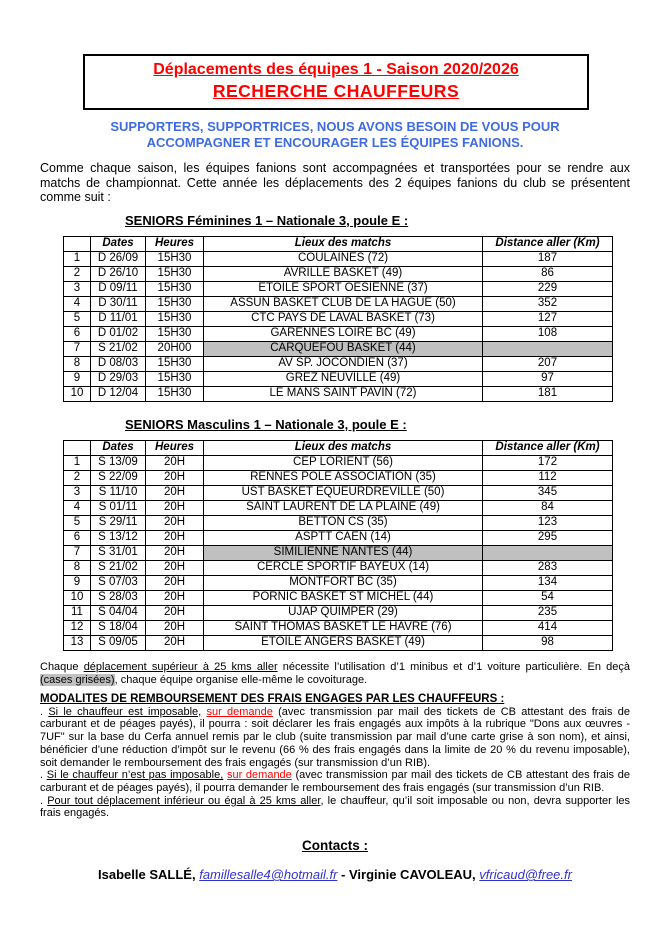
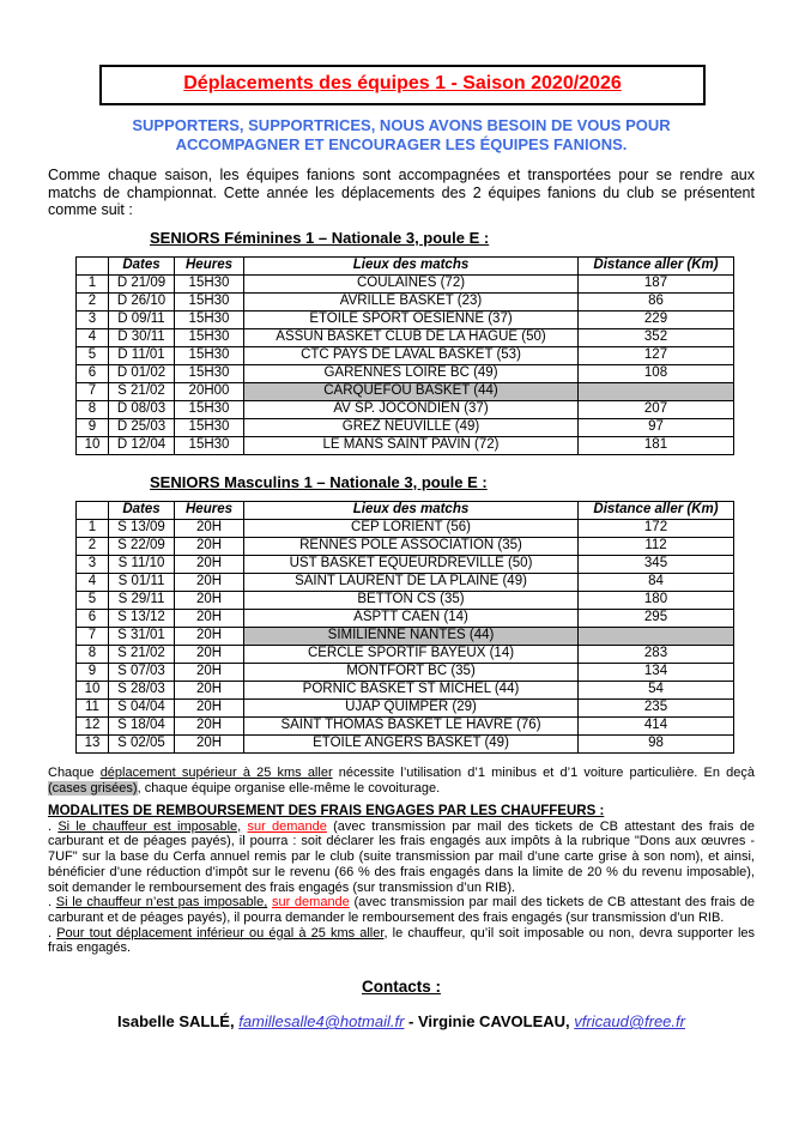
  Déplacements des équipes 1 - Saison 2020/2026
- RECHERCHE CHAUFFEURS
  SUPPORTERS, SUPPORTRICES, NOUS AVONS BESOIN DE VOUS POUR
  ACCOMPAGNER ET ENCOURAGER LES ÉQUIPES FANIONS.
  Comme chaque saison, les équipes fanions sont accompagnées et transportées pour se rendre aux matchs de championnat. Cette année les déplacements des 2 équipes fanions du club se présentent comme suit :
  SENIORS Féminines 1 – Nationale 3, poule E :
  	Dates	Heures	Lieux des matchs	Distance aller (Km)
- 1	D 26/09	15H30	COULAINES (72)	187
+ 1	D 21/09	15H30	COULAINES (72)	187
- 2	D 26/10	15H30	AVRILLÉ BASKET (49)	86
+ 2	D 26/10	15H30	AVRILLÉ BASKET (23)	86
  3	D 09/11	15H30	ETOILE SPORT OESIENNE (37)	229
  4	D 30/11	15H30	ASSUN BASKET CLUB DE LA HAGUE (50)	352
- 5	D 11/01	15H30	CTC PAYS DE LAVAL BASKET (73)	127
+ 5	D 11/01	15H30	CTC PAYS DE LAVAL BASKET (53)	127
  6	D 01/02	15H30	GARENNES LOIRE BC (49)	108
  7	S 21/02	20H00	CARQUEFOU BASKET (44)
  8	D 08/03	15H30	AV SP. JOCONDIEN (37)	207
- 9	D 29/03	15H30	GREZ NEUVILLE (49)	97
+ 9	D 25/03	15H30	GREZ NEUVILLE (49)	97
  10	D 12/04	15H30	LE MANS SAINT PAVIN (72)	181
  SENIORS Masculins 1 – Nationale 3, poule E :
  	Dates	Heures	Lieux des matchs	Distance aller (Km)
  1	S 13/09	20H	CEP LORIENT (56)	172
  2	S 22/09	20H	RENNES POLE ASSOCIATION (35)	112
  3	S 11/10	20H	UST BASKET EQUEURDREVILLE (50)	345
  4	S 01/11	20H	SAINT LAURENT DE LA PLAINE (49)	84
- 5	S 29/11	20H	BETTON CS (35)	123
+ 5	S 29/11	20H	BETTON CS (35)	180
  6	S 13/12	20H	ASPTT CAEN (14)	295
  7	S 31/01	20H	SIMILIENNE NANTES (44)
  8	S 21/02	20H	CERCLE SPORTIF BAYEUX (14)	283
  9	S 07/03	20H	MONTFORT BC (35)	134
  10	S 28/03	20H	PORNIC BASKET ST MICHEL (44)	54
  11	S 04/04	20H	UJAP QUIMPER (29)	235
  12	S 18/04	20H	SAINT THOMAS BASKET LE HAVRE (76)	414
- 13	S 09/05	20H	ETOILE ANGERS BASKET (49)	98
+ 13	S 02/05	20H	ETOILE ANGERS BASKET (49)	98
  Chaque déplacement supérieur à 25 kms aller nécessite l’utilisation d’1 minibus et d’1 voiture particulière. En deçà (cases grisées), chaque équipe organise elle-même le covoiturage.
  MODALITES DE REMBOURSEMENT DES FRAIS ENGAGES PAR LES CHAUFFEURS :
  . Si le chauffeur est imposable, sur demande (avec transmission par mail des tickets de CB attestant des frais de carburant et de péages payés), il pourra : soit déclarer les frais engagés aux impôts à la rubrique "Dons aux œuvres - 7UF" sur la base du Cerfa annuel remis par le club (suite transmission par mail d’une carte grise à son nom), et ainsi, bénéficier d’une réduction d’impôt sur le revenu (66 % des frais engagés dans la limite de 20 % du revenu imposable), soit demander le remboursement des frais engagés (sur transmission d’un RIB).
  . Si le chauffeur n’est pas imposable, sur demande (avec transmission par mail des tickets de CB attestant des frais de carburant et de péages payés), il pourra demander le remboursement des frais engagés (sur transmission d’un RIB.
  . Pour tout déplacement inférieur ou égal à 25 kms aller, le chauffeur, qu’il soit imposable ou non, devra supporter les frais engagés.
  Contacts :
  Isabelle SALLÉ, famillesalle4@hotmail.fr - Virginie CAVOLEAU, vfricaud@free.fr
